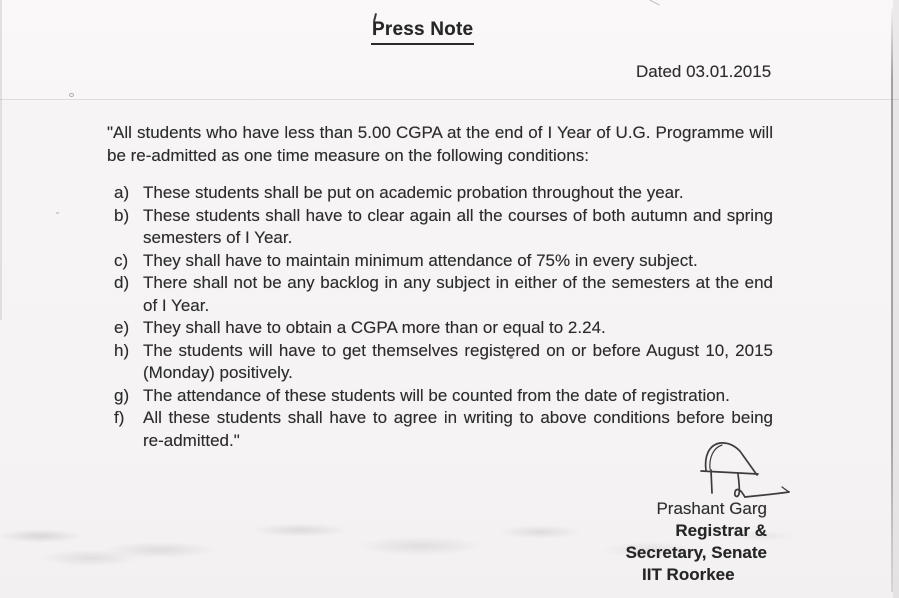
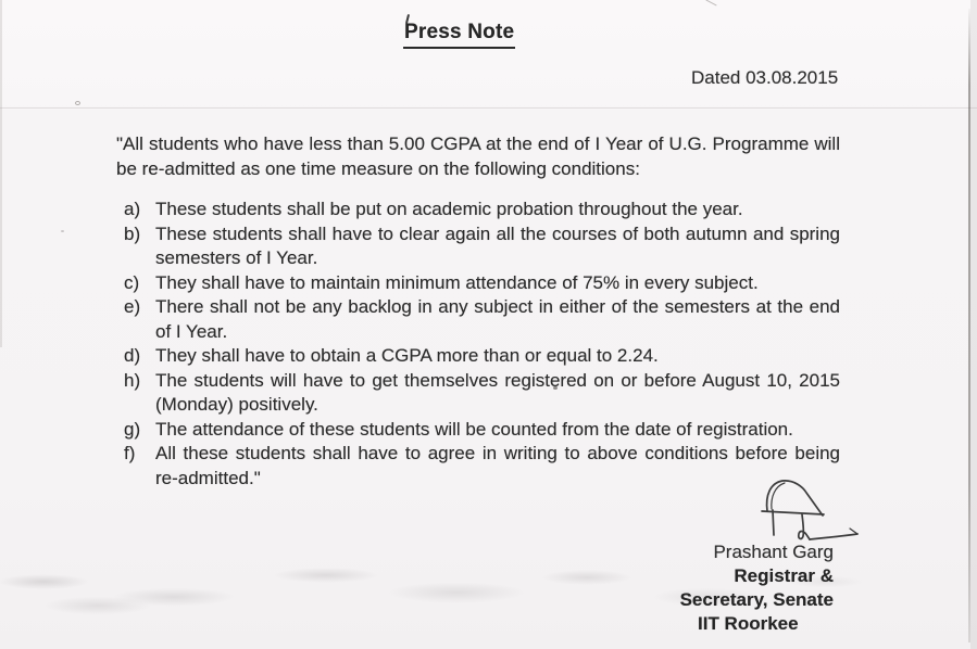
  Press Note
- Dated 03.01.2015
+ Dated 03.08.2015
  "All students who have less than 5.00 CGPA at the end of I Year of U.G. Programme will be re-admitted as one time measure on the following conditions:
  a)
  These students shall be put on academic probation throughout the year.
  b)
  These students shall have to clear again all the courses of both autumn and spring semesters of I Year.
  c)
  They shall have to maintain minimum attendance of 75% in every subject.
- d)
+ e)
  There shall not be any backlog in any subject in either of the semesters at the end of I Year.
- e)
+ d)
  They shall have to obtain a CGPA more than or equal to 2.24.
  h)
  The students will have to get themselves registered on or before August 10, 2015 (Monday) positively.
  g)
  The attendance of these students will be counted from the date of registration.
  f)
  All these students shall have to agree in writing to above conditions before being re-admitted."
  Prashant Garg
  Registrar &
  Secretary, Senate
  IIT Roorkee
